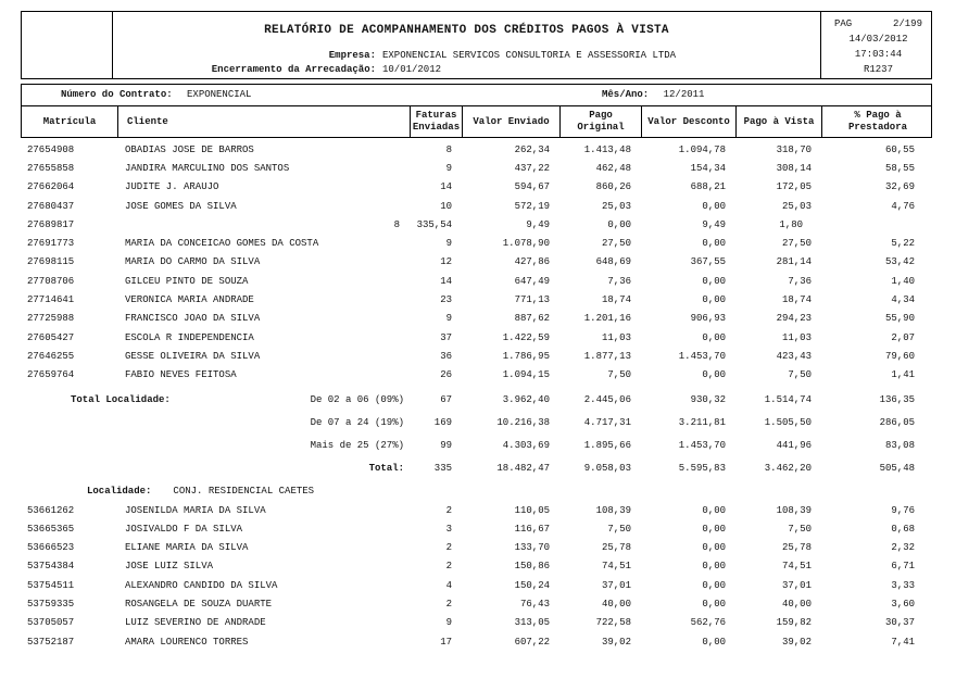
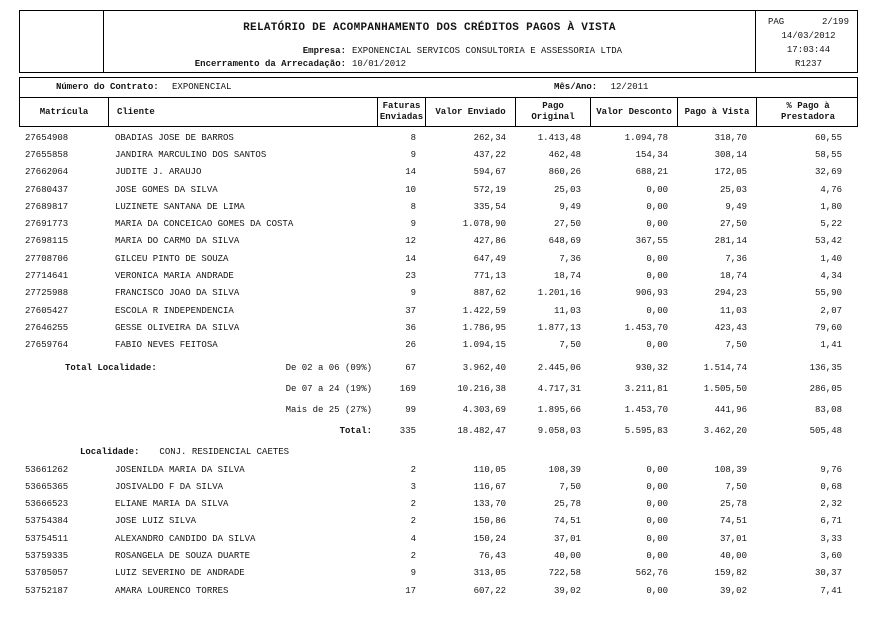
  RELATÓRIO DE ACOMPANHAMENTO DOS CRÉDITOS PAGOS À VISTA
  Empresa:
  EXPONENCIAL SERVICOS CONSULTORIA E ASSESSORIA LTDA
  Encerramento da Arrecadação:
  10/01/2012
  PAG
  2/199
  14/03/2012
  17:03:44
  R1237
  Número do Contrato: EXPONENCIAL
  Mês/Ano: 12/2011
  Matrícula
  Cliente
  Faturas Enviadas
  Valor Enviado
  Pago Original
  Valor Desconto
  Pago à Vista
  % Pago à Prestadora
  27654908
  OBADIAS JOSE DE BARROS
  8
  262,34
  1.413,48
  1.094,78
  318,70
  60,55
  27655858
  JANDIRA MARCULINO DOS SANTOS
  9
  437,22
  462,48
  154,34
  308,14
  58,55
  27662064
  JUDITE J. ARAUJO
  14
  594,67
  860,26
  688,21
  172,05
  32,69
  27680437
  JOSE GOMES DA SILVA
  10
  572,19
  25,03
  0,00
  25,03
  4,76
  27689817
+ LUZINETE SANTANA DE LIMA
  8
  335,54
  9,49
  0,00
  9,49
  1,80
  27691773
  MARIA DA CONCEICAO GOMES DA COSTA
  9
  1.078,90
  27,50
  0,00
  27,50
  5,22
  27698115
  MARIA DO CARMO DA SILVA
  12
  427,86
  648,69
  367,55
  281,14
  53,42
  27708706
  GILCEU PINTO DE SOUZA
  14
  647,49
  7,36
  0,00
  7,36
  1,40
  27714641
  VERONICA MARIA ANDRADE
  23
  771,13
  18,74
  0,00
  18,74
  4,34
  27725988
  FRANCISCO JOAO DA SILVA
  9
  887,62
  1.201,16
  906,93
  294,23
  55,90
  27605427
  ESCOLA R INDEPENDENCIA
  37
  1.422,59
  11,03
  0,00
  11,03
  2,07
  27646255
  GESSE OLIVEIRA DA SILVA
  36
  1.786,95
  1.877,13
  1.453,70
  423,43
  79,60
  27659764
  FABIO NEVES FEITOSA
  26
  1.094,15
  7,50
  0,00
  7,50
  1,41
  Total Localidade:
  De 02 a 06 (09%)
  67
  3.962,40
  2.445,06
  930,32
  1.514,74
  136,35
  De 07 a 24 (19%)
  169
  10.216,38
  4.717,31
  3.211,81
  1.505,50
  286,05
  Mais de 25 (27%)
  99
  4.303,69
  1.895,66
  1.453,70
  441,96
  83,08
  Total:
  335
  18.482,47
  9.058,03
  5.595,83
  3.462,20
  505,48
  Localidade:
  CONJ. RESIDENCIAL CAETES
  53661262
  JOSENILDA MARIA DA SILVA
  2
  110,05
  108,39
  0,00
  108,39
  9,76
  53665365
  JOSIVALDO F DA SILVA
  3
  116,67
  7,50
  0,00
  7,50
  0,68
  53666523
  ELIANE MARIA DA SILVA
  2
  133,70
  25,78
  0,00
  25,78
  2,32
  53754384
  JOSE LUIZ SILVA
  2
  150,86
  74,51
  0,00
  74,51
  6,71
  53754511
  ALEXANDRO CANDIDO DA SILVA
  4
  150,24
  37,01
  0,00
  37,01
  3,33
  53759335
  ROSANGELA DE SOUZA DUARTE
  2
  76,43
  40,00
  0,00
  40,00
  3,60
  53705057
  LUIZ SEVERINO DE ANDRADE
  9
  313,05
  722,58
  562,76
  159,82
  30,37
  53752187
  AMARA LOURENCO TORRES
  17
  607,22
  39,02
  0,00
  39,02
  7,41
